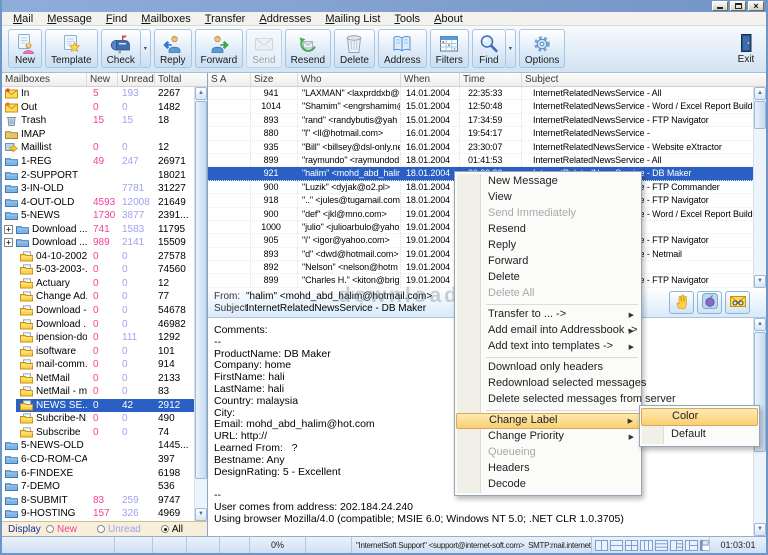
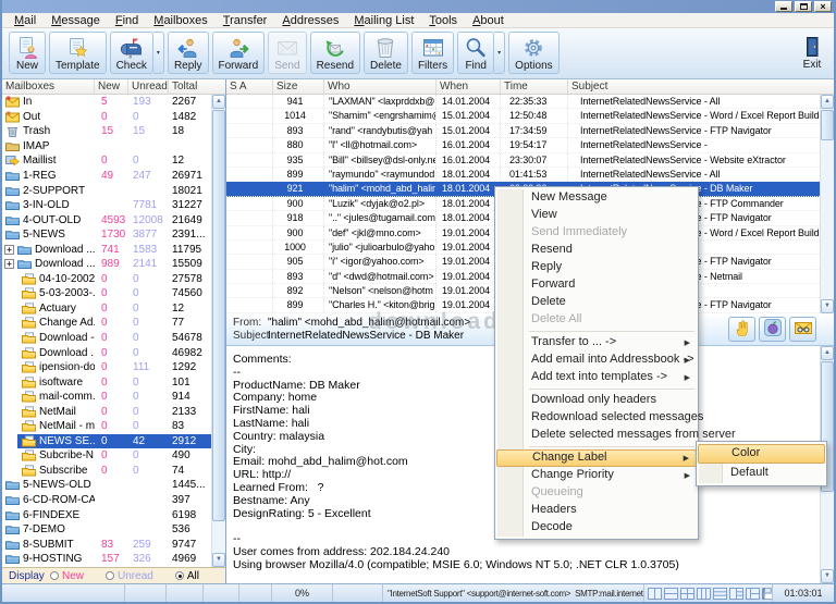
  ×
  Mail
  Message
  Find
  Mailboxes
  Transfer
  Addresses
  Mailing List
  Tools
  About
  New
  Template
  Check
  Reply
  Forward
  Send
  Resend
  Delete
- Address
  Filters
  Find
  Options
  Exit
  Mailboxes
  New
  Unread
  Toltal
  In
  5
  193
  2267
  Out
  0
  0
  1482
  Trash
  15
  15
  18
  IMAP
  Maillist
  0
  0
  12
  1-REG
  49
  247
  26971
  2-SUPPORT
  18021
  3-IN-OLD
  7781
  31227
  4-OUT-OLD
  4593
  12008
  21649
  5-NEWS
  1730
  3877
  2391...
  +
  Download ...
  741
  1583
  11795
  +
  Download ...
  989
  2141
  15509
  04-10-2002
  0
  0
  27578
  5-03-2003-.
  0
  0
  74560
  Actuary
  0
  0
  12
  Change Ad.
  0
  0
  77
  Download -
  0
  0
  54678
  Download .
  0
  0
  46982
  ipension-do
  0
  111
  1292
  isoftware
  0
  0
  101
  mail-comm.
  0
  0
  914
  NetMail
  0
  0
  2133
  NetMail - m
  0
  0
  83
  NEWS SE..
  0
  42
  2912
  Subcribe-N
  0
  0
  490
  Subscribe
  0
  0
  74
  5-NEWS-OLD
  1445...
  6-CD-ROM-CA
  397
  6-FINDEXE
  6198
  7-DEMO
  536
  8-SUBMIT
  83
  259
  9747
  9-HOSTING
  157
  326
  4969
  Display
  New
  Unread
  All
  S A
  Size
  Who
  When
  Time
  Subject
  941
  "LAXMAN" <laxprddxb@
  14.01.2004
  22:35:33
  InternetRelatedNewsService - All
  1014
  "Shamim" <engrshamim
  15.01.2004
  12:50:48
  InternetRelatedNewsService - Word / Excel Report Build
  893
  "rand" <randybutis@yah
  15.01.2004
  17:34:59
  InternetRelatedNewsService - FTP Navigator
  880
  "l" <ll@hotmail.com>
  16.01.2004
  19:54:17
  InternetRelatedNewsService -
  935
  "Bill" <billsey@dsl-only.ne
  16.01.2004
  23:30:07
  InternetRelatedNewsService - Website eXtractor
  899
  "raymundo" <raymundod
  18.01.2004
  01:41:53
  InternetRelatedNewsService - All
  921
  "halim" <mohd_abd_halim
  18.01.2004
  900
  "Luzik" <dyjak@o2.pl>
  18.01.2004
  918
  ".." <jules@tugamail.com
  18.01.2004
  900
  "def" <jkl@mno.com>
  19.01.2004
  1000
  "julio" <julioarbulo@yaho
  19.01.2004
  905
  "i" <igor@yahoo.com>
  19.01.2004
  893
  "d" <dwd@hotmail.com>
  19.01.2004
  892
  "Nelson" <nelson@hotm
  19.01.2004
  899
  "Charles H." <kiton@brig
  19.01.2004
  From: "halim" <mohd_abd_halim@hotmail.com>
  SubjectInternetRelatedNewsService - DB Maker
  Comments:
  --
  ProductName: DB Maker
  Company: home
  FirstName: hali
  LastName: hali
  Country: malaysia
  City:
  Email: mohd_abd_halim@hot.com
  URL: http://
  Learned From: ?
  Bestname: Any
  DesignRating: 5 - Excellent
  --
  User comes from address: 202.184.24.240
  Using browser Mozilla/4.0 (compatible; MSIE 6.0; Windows NT 5.0; .NET CLR 1.0.3705)
  0%
  "InternetSoft Support" <support@internet-soft.com> SMTP:mail.internet-
  01:03:01
  download
  New Message
  View
  Send Immediately
  Resend
  Reply
  Forward
  Delete
  Delete All
  Transfer to ... ->
  Add email into Addressbook ->
  Add text into templates ->
  Download only headers
  Redownload selected messages
  Delete selected messages from server
  Change Label
  Change Priority
  Queueing
  Headers
  Decode
  Color
  Default
